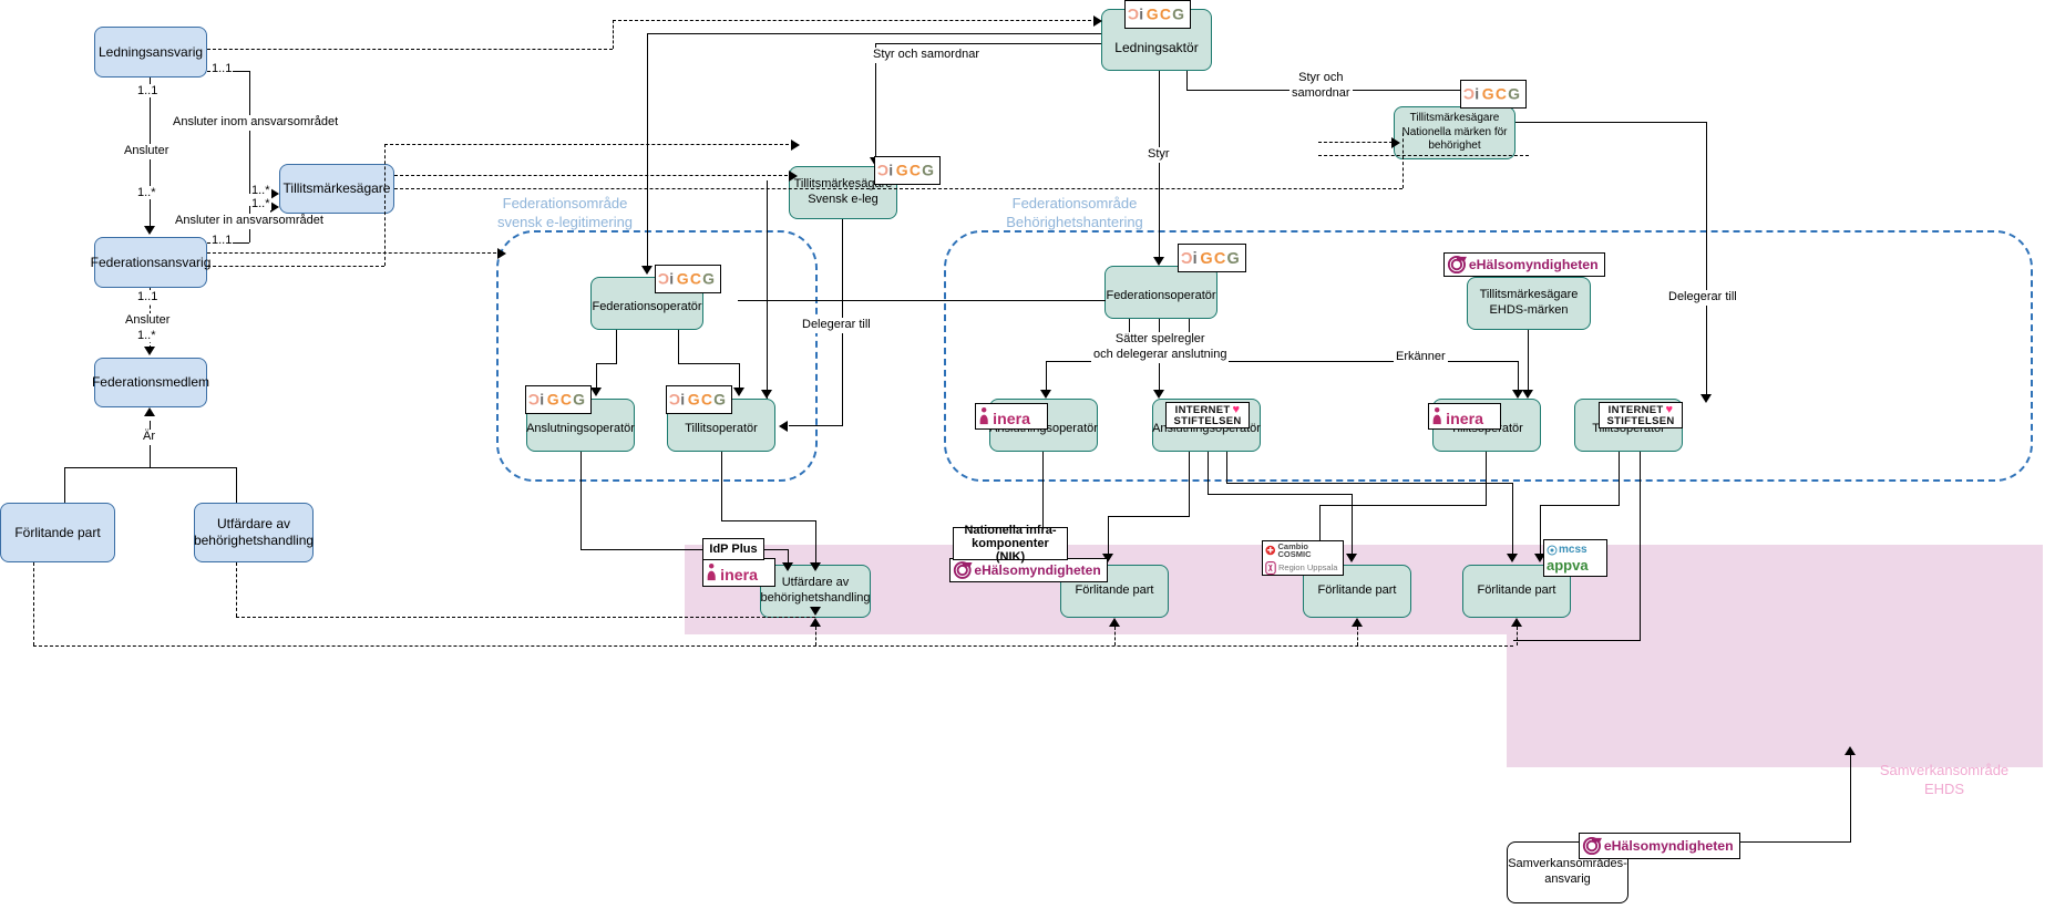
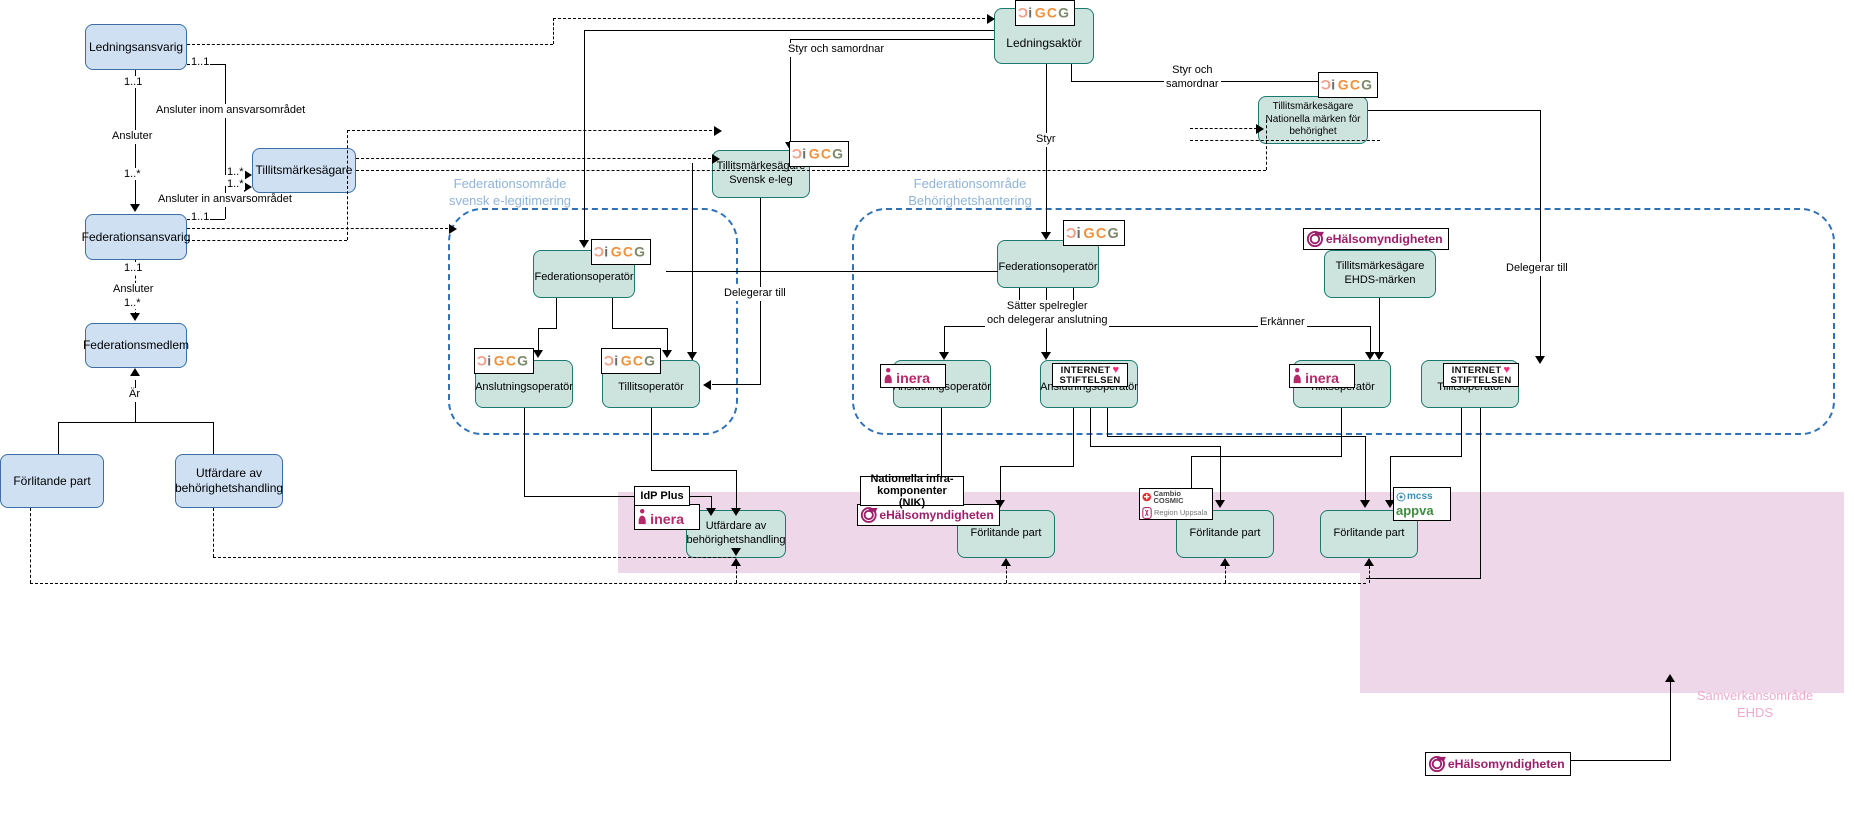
  Samverkansområde
  EHDS
  Federationsområde
  svensk e-legitimering
  Federationsområde
  Behörighetshantering
  Ledningsansvarig
  Tillitsmärkesägare
  Federationsansvarig
  Federationsmedlem
  Förlitande part
  Utfärdare av
  behörighetshandling
  1..1
  Ansluter
  1..*
  1..1
  1..*
  Ansluter inom ansvarsområdet
  1..1
  1..*
  Ansluter in ansvarsområdet
  1..1
  Ansluter
  1..*
  Är
  Ledningsaktör
  Ɔ
  i
  G
  C
  G
  Tillitsmärkesäg
  Svensk e-leg
  Ɔ
  i
  G
  C
  G
  Styr och samordnar
  Styr
  Styr och
  samordnar
  Tillitsmärkesägare
  Nationella märken för
  behörighet
  Ɔ
  i
  G
  C
  G
  Federationsoperatör
  Ɔ
  i
  G
  C
  G
  Anslutningsoperatör
  Ɔ
  i
  G
  C
  G
  Tillitsoperatör
  Ɔ
  i
  G
  C
  G
  Delegerar till
  Federationsoperatör
  Ɔ
  i
  G
  C
  G
  Tillitsmärkesägare
  EHDS-märken
  eHälsomyndigheten
  Sätter spelregler
  och delegerar anslutning
  Erkänner
  Delegerar till
  inera
  Anslutningsoperatör
  INTERNET
  ♥
  STIFTELSEN
  inera
  Tillitsoperatör
  INTERNET
  ♥
  STIFTELSEN
  Utfärdare av
  behörighetshandling
  IdP Plus
  inera
  Förlitande part
  Nationella infra-
  komponenter (NIK)
  eHälsomyndigheten
  Förlitande part
  Cambio COSMIC
  Region Uppsala
  Förlitande part
  mcss
  appva
- Samverkansområdes-
- ansvarig
  eHälsomyndigheten
